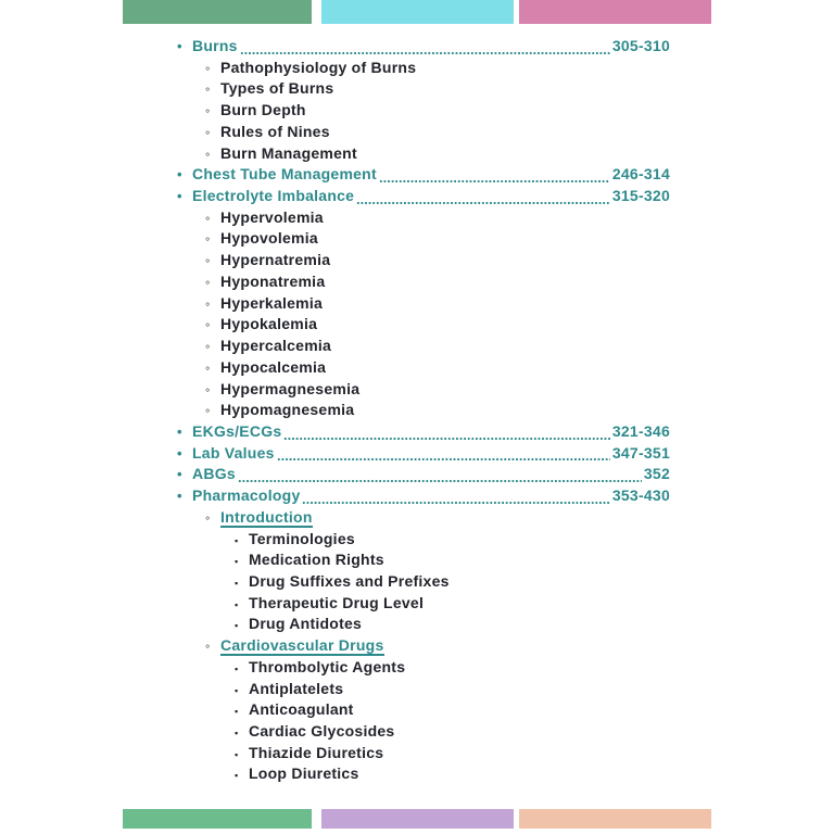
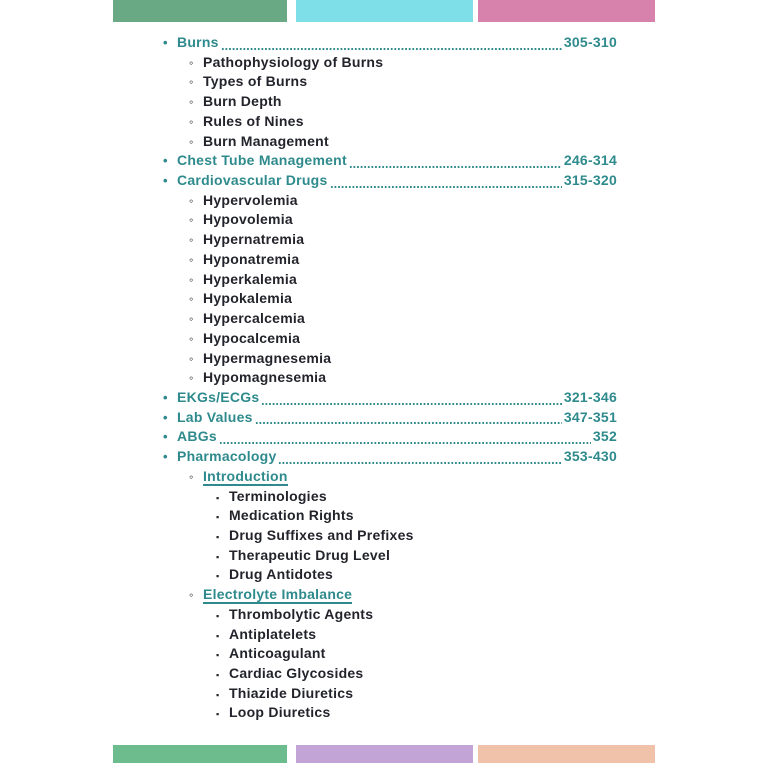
  •
  Burns
  305-310
  ◦
  Pathophysiology of Burns
  ◦
  Types of Burns
  ◦
  Burn Depth
  ◦
  Rules of Nines
  ◦
  Burn Management
  •
  Chest Tube Management
  246-314
  •
- Electrolyte Imbalance
+ Cardiovascular Drugs
  315-320
  ◦
  Hypervolemia
  ◦
  Hypovolemia
  ◦
  Hypernatremia
  ◦
  Hyponatremia
  ◦
  Hyperkalemia
  ◦
  Hypokalemia
  ◦
  Hypercalcemia
  ◦
  Hypocalcemia
  ◦
  Hypermagnesemia
  ◦
  Hypomagnesemia
  •
  EKGs/ECGs
  321-346
  •
  Lab Values
  347-351
  •
  ABGs
  352
  •
  Pharmacology
  353-430
  ◦
  Introduction
  ▪
  Terminologies
  ▪
  Medication Rights
  ▪
  Drug Suffixes and Prefixes
  ▪
  Therapeutic Drug Level
  ▪
  Drug Antidotes
  ◦
- Cardiovascular Drugs
+ Electrolyte Imbalance
  ▪
  Thrombolytic Agents
  ▪
  Antiplatelets
  ▪
  Anticoagulant
  ▪
  Cardiac Glycosides
  ▪
  Thiazide Diuretics
  ▪
  Loop Diuretics
